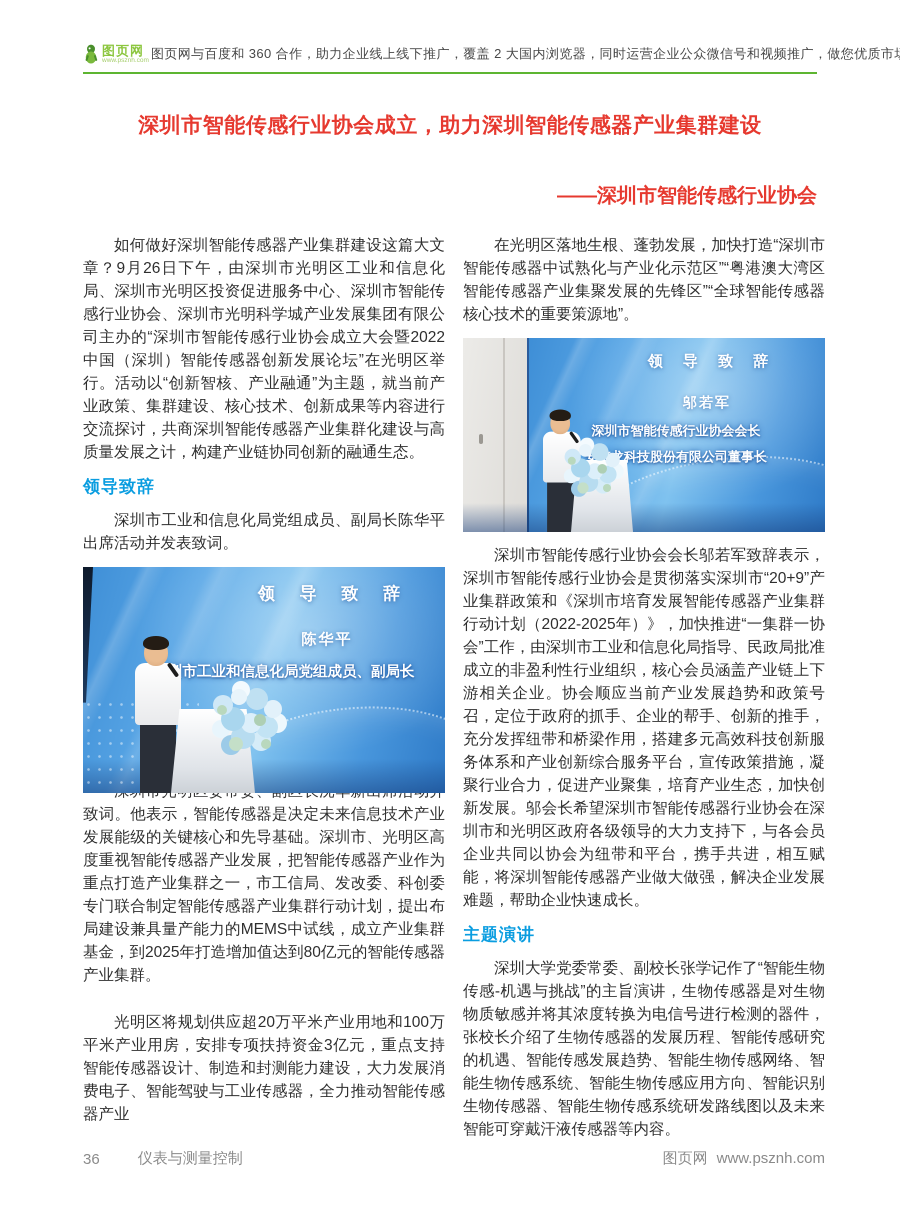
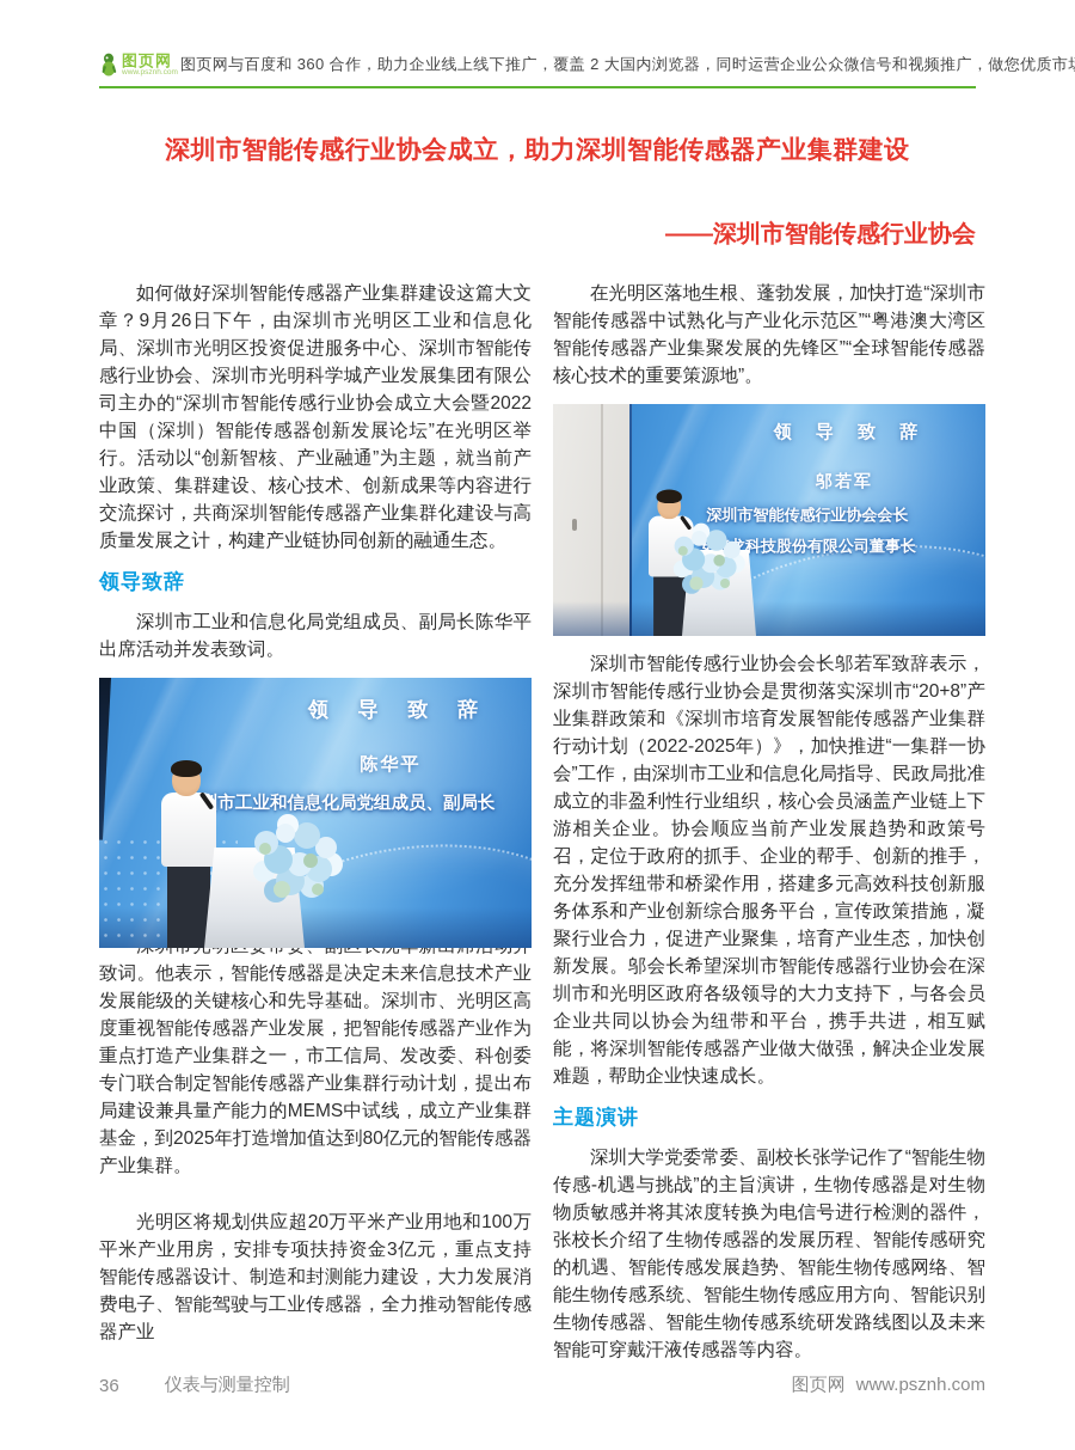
  图页网
  图页网与百度和 360 合作，助力企业线上线下推广，覆盖 2 大国内浏览器，同时运营企业公众微信号和视频推广，做您优质市
  深圳市智能传感行业协会成立，助力深圳智能传感器产业集群建设
  ——深圳市智能传感行业协会
  如何做好深圳智能传感器产业集群建设这篇大文章？9月26日下午，由深圳市光明区工业和信息化局、深圳市光明区投资促进服务中心、深圳市智能传感行业协会、深圳市光明科学城产业发展集团有限公司主办的“深圳市智能传感行业协会成立大会暨2022中国（深圳）智能传感器创新发展论坛”在光明区举行。活动以“创新智核、产业融通”为主题，就当前产业政策、集群建设、核心技术、创新成果等内容进行交流探讨，共商深圳智能传感器产业集群化建设与高质量发展之计，构建产业链协同创新的融通生态。
  领导致辞
  深圳市工业和信息化局党组成员、副局长陈华平出席活动并发表致词。
  领 导 致 辞
  陈华平
  市工业和信息化局党组成员、副局长
  致词。他表示，智能传感器是决定未来信息技术产业发展能级的关键核心和先导基础。深圳市、光明区高度重视智能传感器产业发展，把智能传感器产业作为重点打造产业集群之一，市工信局、发改委、科创委专门联合制定智能传感器产业集群行动计划，提出布局建设兼具量产能力的MEMS中试线，成立产业集群基金，到2025年打造增加值达到80亿元的智能传感器产业集群。
  光明区将规划供应超20万平米产业用地和100万平米产业用房，安排专项扶持资金3亿元，重点支持智能传感器设计、制造和封测能力建设，大力发展消费电子、智能驾驶与工业传感器，全力推动智能传感器产业
  在光明区落地生根、蓬勃发展，加快打造“深圳市智能传感器中试熟化与产业化示范区”“粤港澳大湾区智能传感器产业集聚发展的先锋区”“全球智能传感器核心技术的重要策源地”。
  领 导 致 辞
  邬若军
  深圳市智能传感行业协会会长
  科技股份有限公司董事长
- 深圳市智能传感行业协会会长邬若军致辞表示，深圳市智能传感行业协会是贯彻落实深圳市“20+9”产业集群政策和《深圳市培育发展智能传感器产业集群行动计划（2022-2025年）》，加快推进“一集群一协会”工作，由深圳市工业和信息化局指导、民政局批准成立的非盈利性行业组织，核心会员涵盖产业链上下游相关企业。协会顺应当前产业发展趋势和政策号召，定位于政府的抓手、企业的帮手、创新的推手，充分发挥纽带和桥梁作用，搭建多元高效科技创新服务体系和产业创新综合服务平台，宣传政策措施，凝聚行业合力，促进产业聚集，培育产业生态，加快创新发展。邬会长希望深圳市智能传感器行业协会在深圳市和光明区政府各级领导的大力支持下，与各会员企业共同以协会为纽带和平台，携手共进，相互赋能，将深圳智能传感器产业做大做强，解决企业发展难题，帮助企业快速成长。
+ 深圳市智能传感行业协会会长邬若军致辞表示，深圳市智能传感行业协会是贯彻落实深圳市“20+8”产业集群政策和《深圳市培育发展智能传感器产业集群行动计划（2022-2025年）》，加快推进“一集群一协会”工作，由深圳市工业和信息化局指导、民政局批准成立的非盈利性行业组织，核心会员涵盖产业链上下游相关企业。协会顺应当前产业发展趋势和政策号召，定位于政府的抓手、企业的帮手、创新的推手，充分发挥纽带和桥梁作用，搭建多元高效科技创新服务体系和产业创新综合服务平台，宣传政策措施，凝聚行业合力，促进产业聚集，培育产业生态，加快创新发展。邬会长希望深圳市智能传感器行业协会在深圳市和光明区政府各级领导的大力支持下，与各会员企业共同以协会为纽带和平台，携手共进，相互赋能，将深圳智能传感器产业做大做强，解决企业发展难题，帮助企业快速成长。
  主题演讲
  深圳大学党委常委、副校长张学记作了“智能生物传感-机遇与挑战”的主旨演讲，生物传感器是对生物物质敏感并将其浓度转换为电信号进行检测的器件，张校长介绍了生物传感器的发展历程、智能传感研究的机遇、智能传感发展趋势、智能生物传感网络、智能生物传感系统、智能生物传感应用方向、智能识别生物传感器、智能生物传感系统研发路线图以及未来智能可穿戴汗液传感器等内容。
  36
  仪表与测量控制
  图页网
  www.psznh.com
